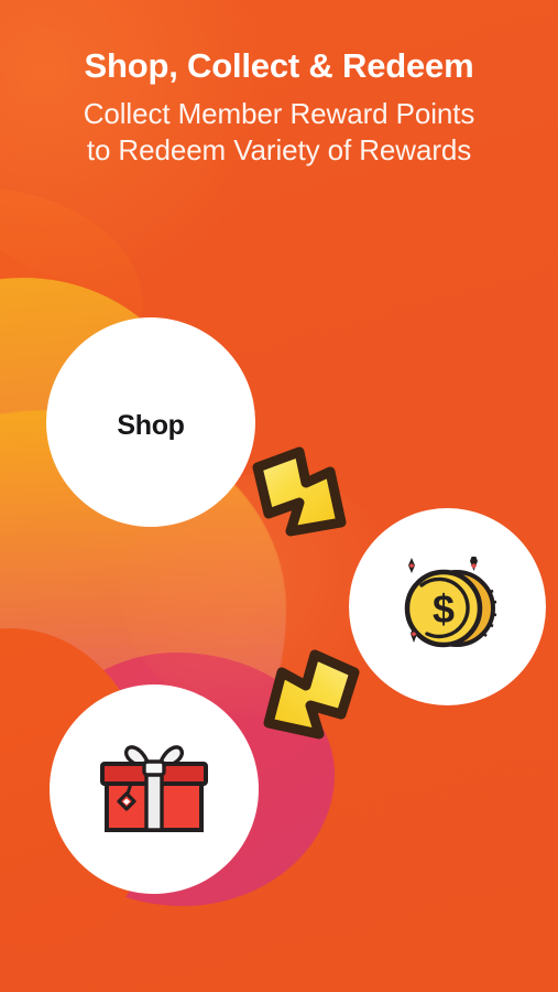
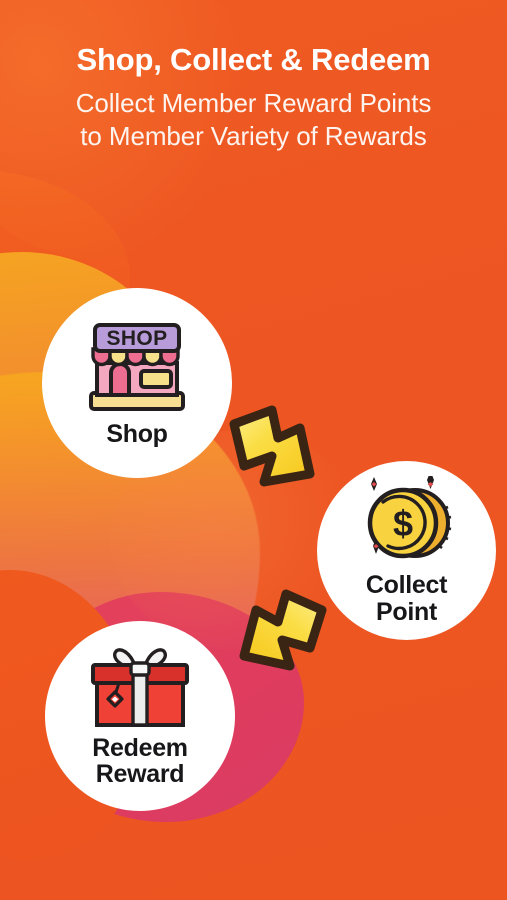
  Shop, Collect & Redeem
  Collect Member Reward Points
- to Redeem Variety of Rewards
+ to Member Variety of Rewards
+ SHOP
  Shop
  $
+ Collect
+ Point
+ Redeem
+ Reward
